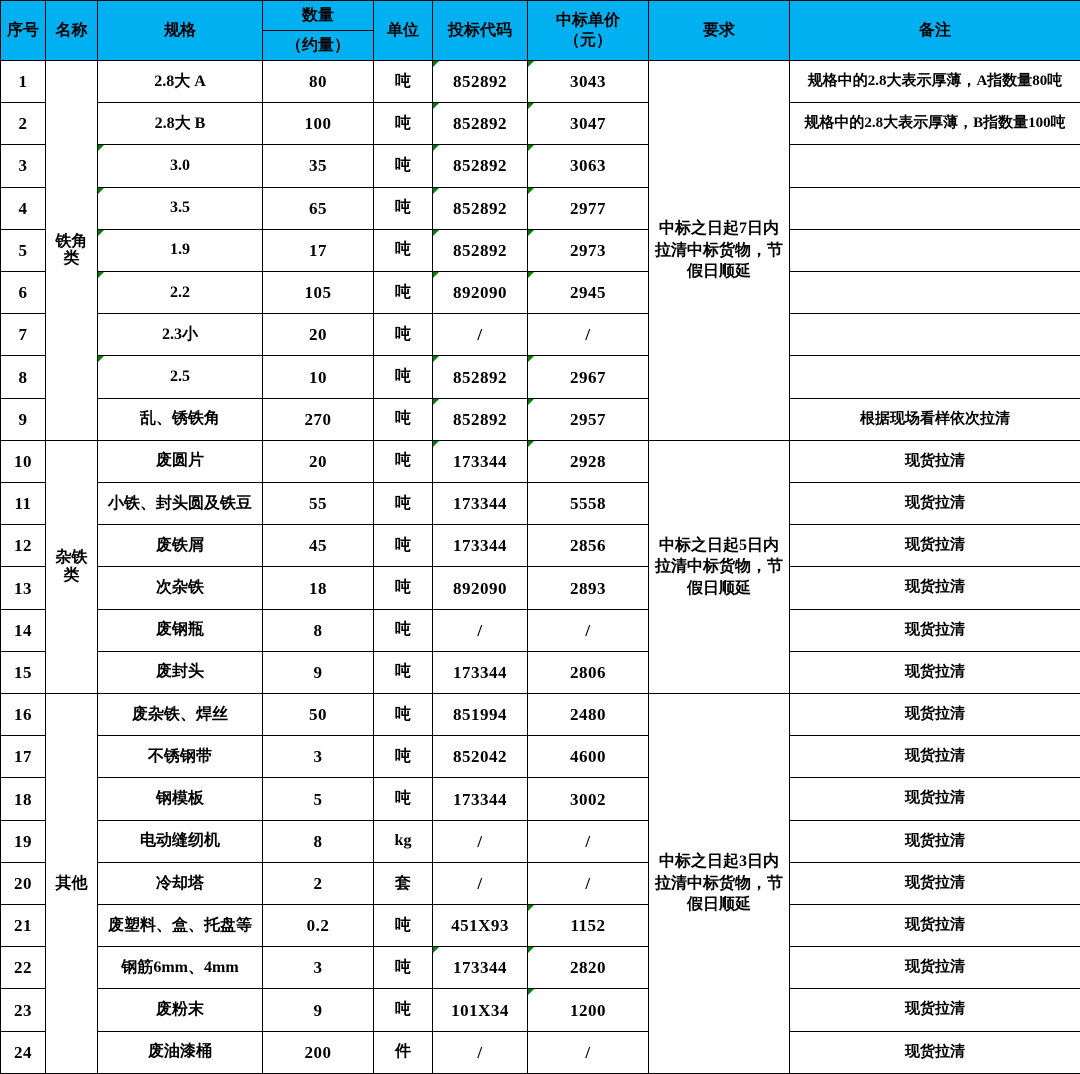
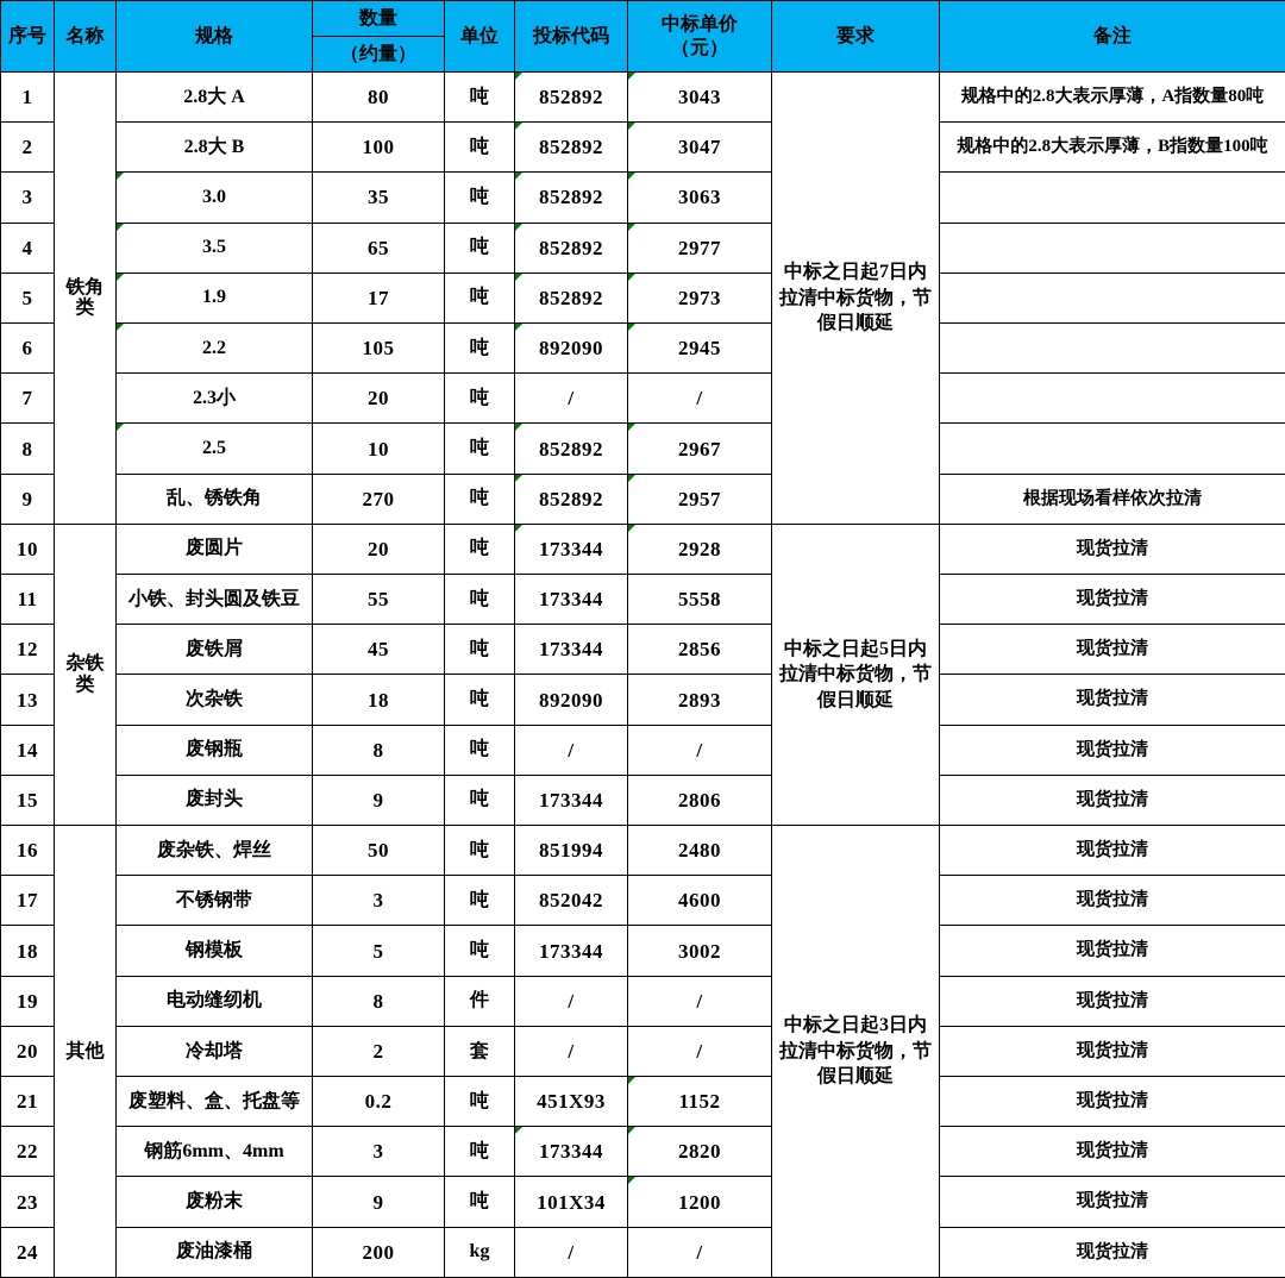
  序号	名称	规格	数量	单位	投标代码	中标单价 （元）	要求	备注
  （约量）
  1	铁角类	2.8大 A	80	吨	852892	3043	中标之日起7日内拉清中标货物，节假日顺延	规格中的2.8大表示厚薄，A指数量80吨
  2	2.8大 B	100	吨	852892	3047	规格中的2.8大表示厚薄，B指数量100吨
  3	3.0	35	吨	852892	3063
  4	3.5	65	吨	852892	2977
  5	1.9	17	吨	852892	2973
  6	2.2	105	吨	892090	2945
  7	2.3小	20	吨	/	/
  8	2.5	10	吨	852892	2967
  9	乱、锈铁角	270	吨	852892	2957	根据现场看样依次拉清
  10	杂铁类	废圆片	20	吨	173344	2928	中标之日起5日内拉清中标货物，节假日顺延	现货拉清
  11	小铁、封头圆及铁豆	55	吨	173344	5558	现货拉清
  12	废铁屑	45	吨	173344	2856	现货拉清
  13	次杂铁	18	吨	892090	2893	现货拉清
  14	废钢瓶	8	吨	/	/	现货拉清
  15	废封头	9	吨	173344	2806	现货拉清
  16	其他	废杂铁、焊丝	50	吨	851994	2480	中标之日起3日内拉清中标货物，节假日顺延	现货拉清
  17	不锈钢带	3	吨	852042	4600	现货拉清
  18	钢模板	5	吨	173344	3002	现货拉清
- 19	电动缝纫机	8	kg	/	/	现货拉清
+ 19	电动缝纫机	8	件	/	/	现货拉清
  20	冷却塔	2	套	/	/	现货拉清
  21	废塑料、盒、托盘等	0.2	吨	451X93	1152	现货拉清
  22	钢筋6mm、4mm	3	吨	173344	2820	现货拉清
  23	废粉末	9	吨	101X34	1200	现货拉清
- 24	废油漆桶	200	件	/	/	现货拉清
+ 24	废油漆桶	200	kg	/	/	现货拉清
